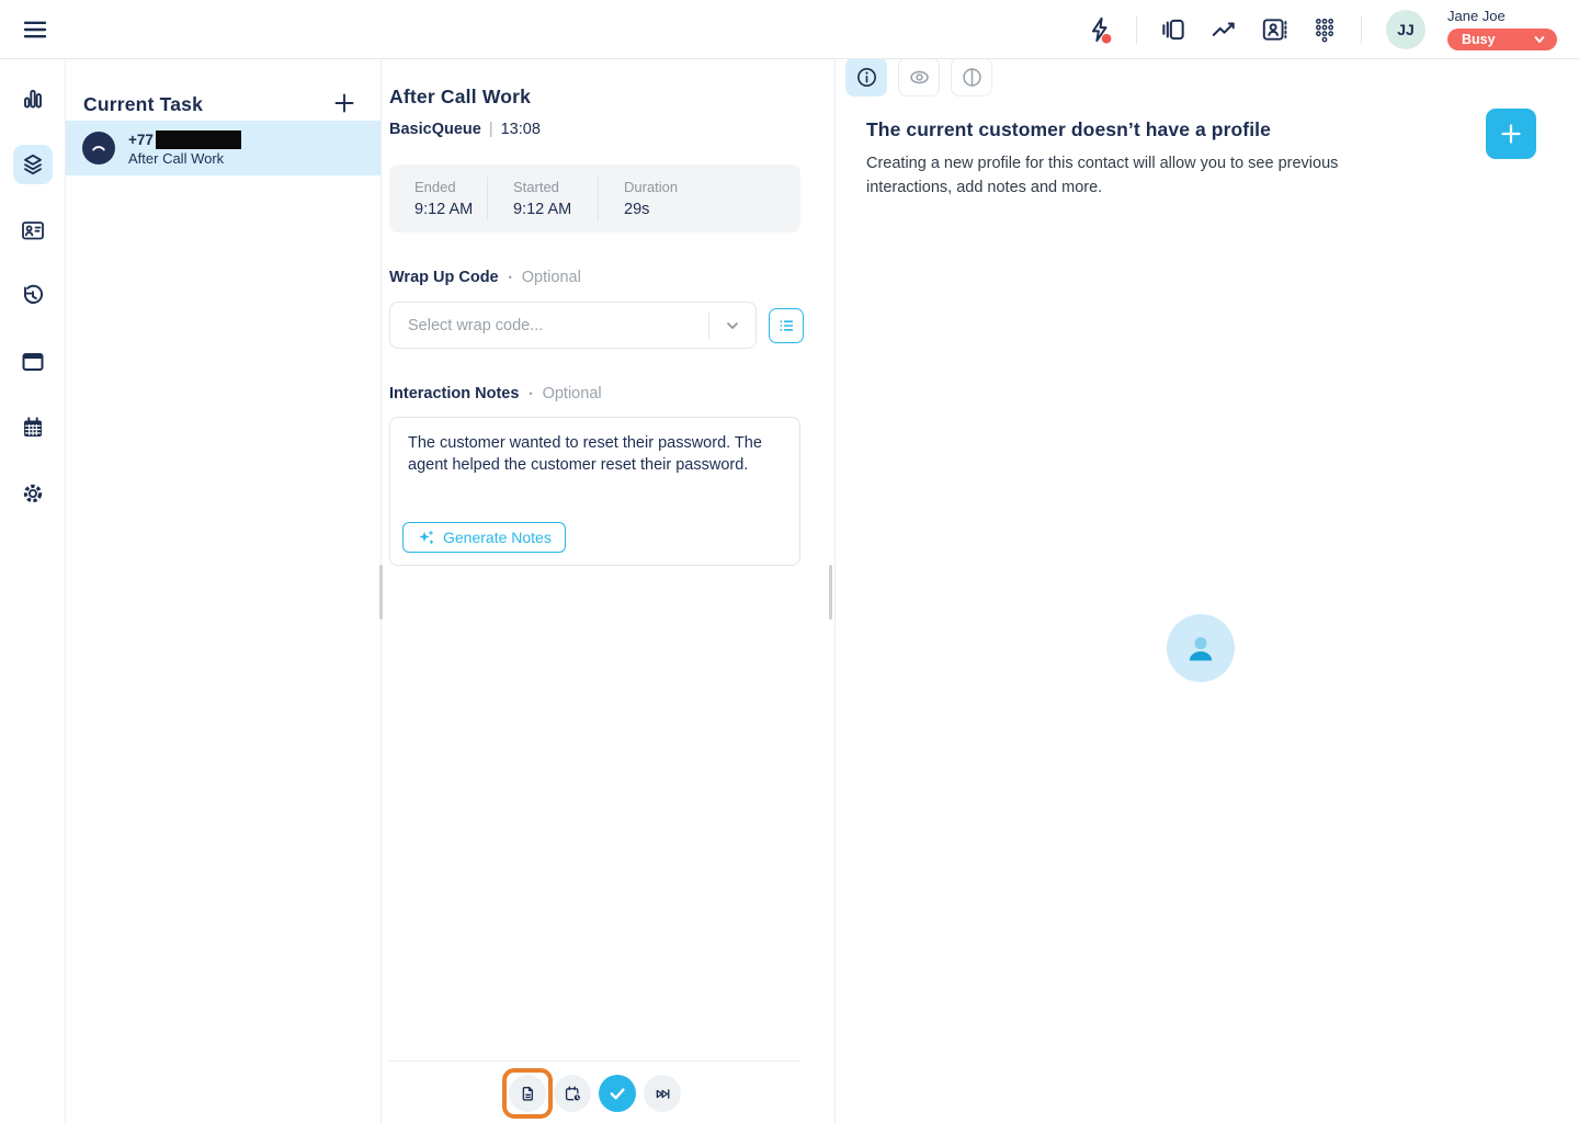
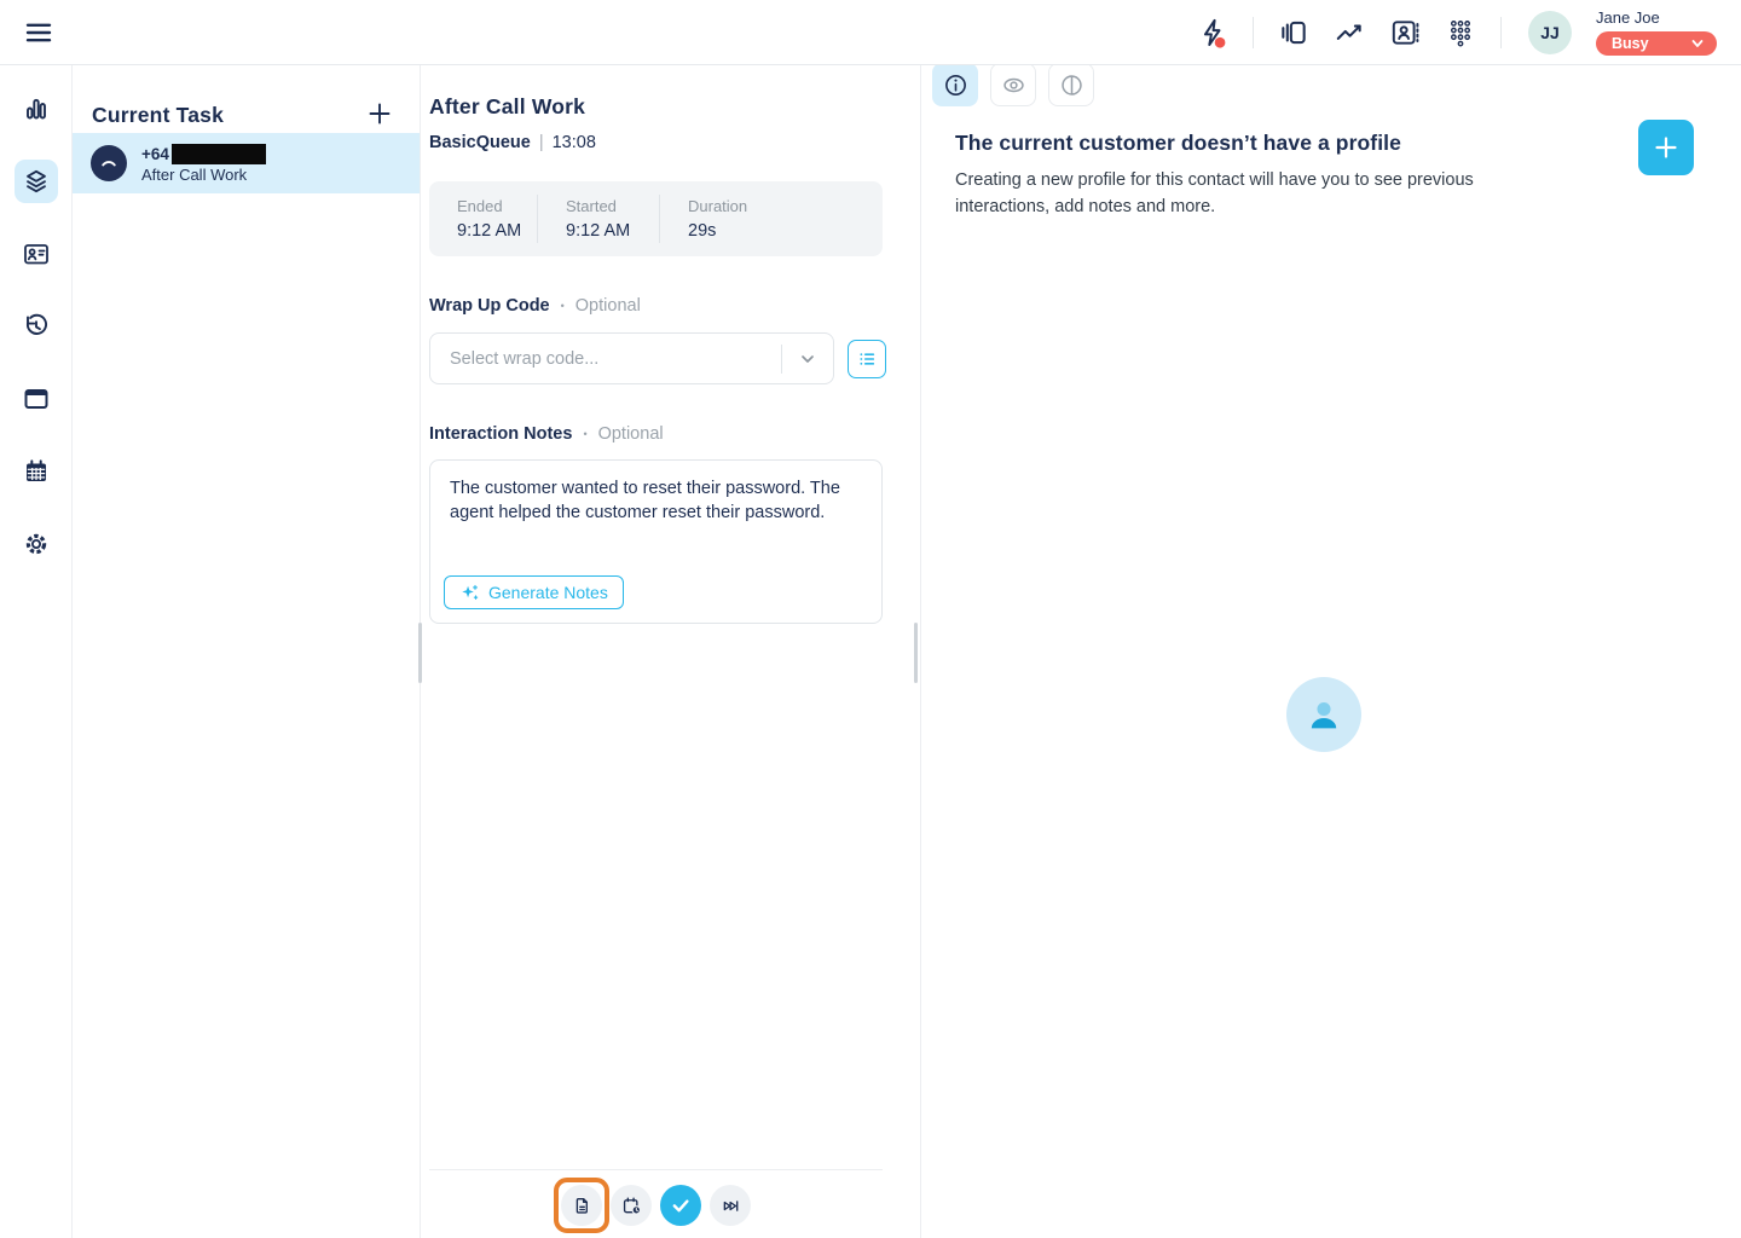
  JJ
  Jane Joe
  Busy
  Current Task
- +77
+ +64
  After Call Work
  After Call Work
  BasicQueue
  |
  13:08
  Ended
  9:12 AM
  Started
  9:12 AM
  Duration
  29s
  Wrap Up Code
  •
  Optional
  Select wrap code...
  Interaction Notes
  •
  Optional
  Generate Notes
  The current customer doesn’t have a profile
- Creating a new profile for this contact will allow you to see previous interactions, add notes and more.
+ Creating a new profile for this contact will have you to see previous interactions, add notes and more.
